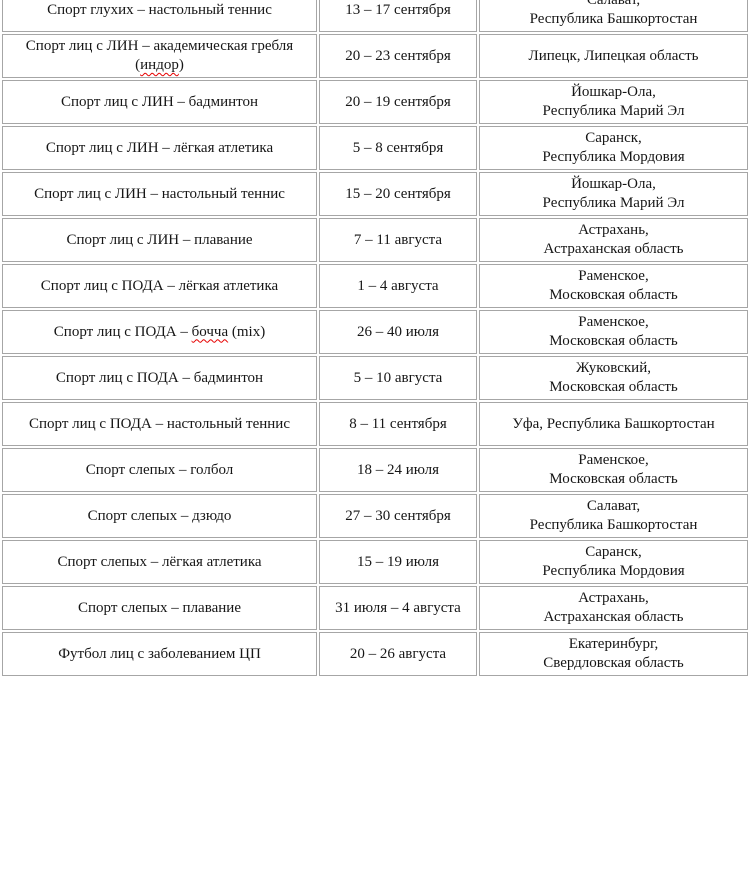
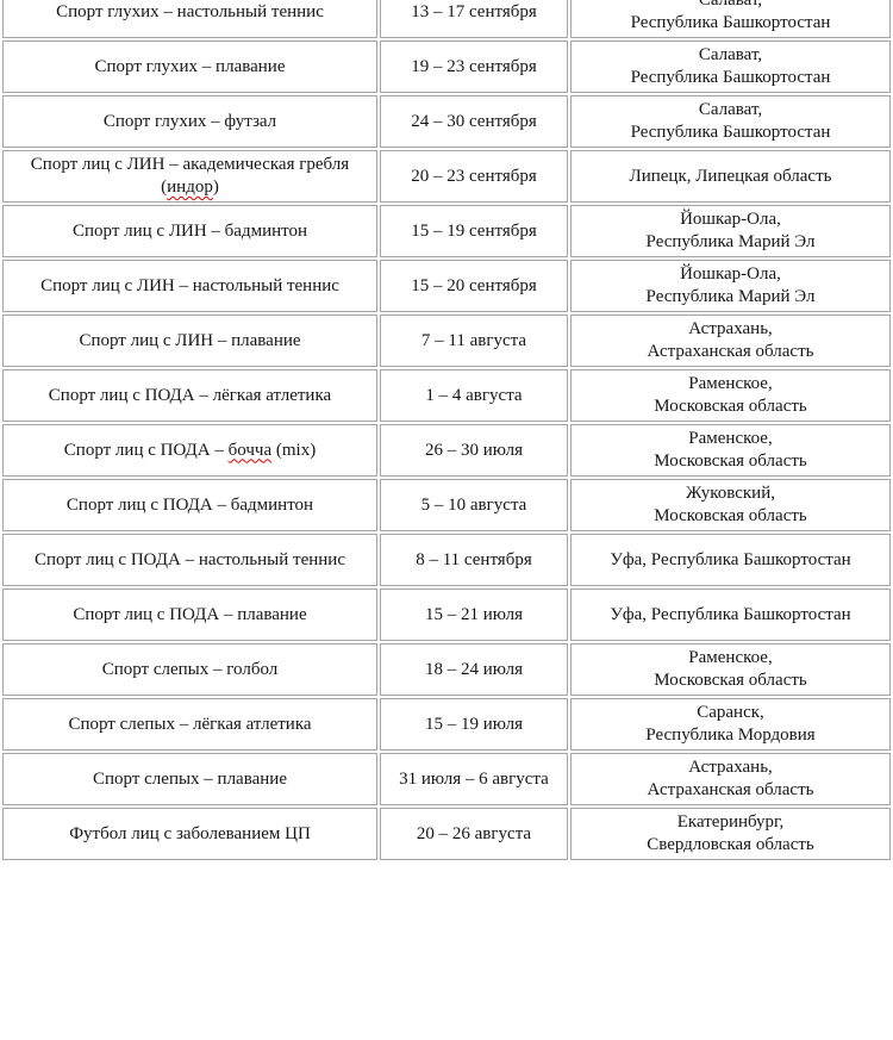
  Спорт глухих – настольный теннис	13 – 17 сентября	Салават, Республика Башкортостан
+ Спорт глухих – плавание	19 – 23 сентября	Салават, Республика Башкортостан
+ Спорт глухих – футзал	24 – 30 сентября	Салават, Республика Башкортостан
  Спорт лиц с ЛИН – академическая гребля (индор)	20 – 23 сентября	Липецк, Липецкая область
- Спорт лиц с ЛИН – бадминтон	20 – 19 сентября	Йошкар-Ола, Республика Марий Эл
+ Спорт лиц с ЛИН – бадминтон	15 – 19 сентября	Йошкар-Ола, Республика Марий Эл
- Спорт лиц с ЛИН – лёгкая атлетика	5 – 8 сентября	Саранск, Республика Мордовия
  Спорт лиц с ЛИН – настольный теннис	15 – 20 сентября	Йошкар-Ола, Республика Марий Эл
  Спорт лиц с ЛИН – плавание	7 – 11 августа	Астрахань, Астраханская область
  Спорт лиц с ПОДА – лёгкая атлетика	1 – 4 августа	Раменское, Московская область
- Спорт лиц с ПОДА – бочча (mix)	26 – 40 июля	Раменское, Московская область
+ Спорт лиц с ПОДА – бочча (mix)	26 – 30 июля	Раменское, Московская область
  Спорт лиц с ПОДА – бадминтон	5 – 10 августа	Жуковский, Московская область
  Спорт лиц с ПОДА – настольный теннис	8 – 11 сентября	Уфа, Республика Башкортостан
+ Спорт лиц с ПОДА – плавание	15 – 21 июля	Уфа, Республика Башкортостан
  Спорт слепых – голбол	18 – 24 июля	Раменское, Московская область
- Спорт слепых – дзюдо	27 – 30 сентября	Салават, Республика Башкортостан
  Спорт слепых – лёгкая атлетика	15 – 19 июля	Саранск, Республика Мордовия
- Спорт слепых – плавание	31 июля – 4 августа	Астрахань, Астраханская область
+ Спорт слепых – плавание	31 июля – 6 августа	Астрахань, Астраханская область
  Футбол лиц с заболеванием ЦП	20 – 26 августа	Екатеринбург, Свердловская область
